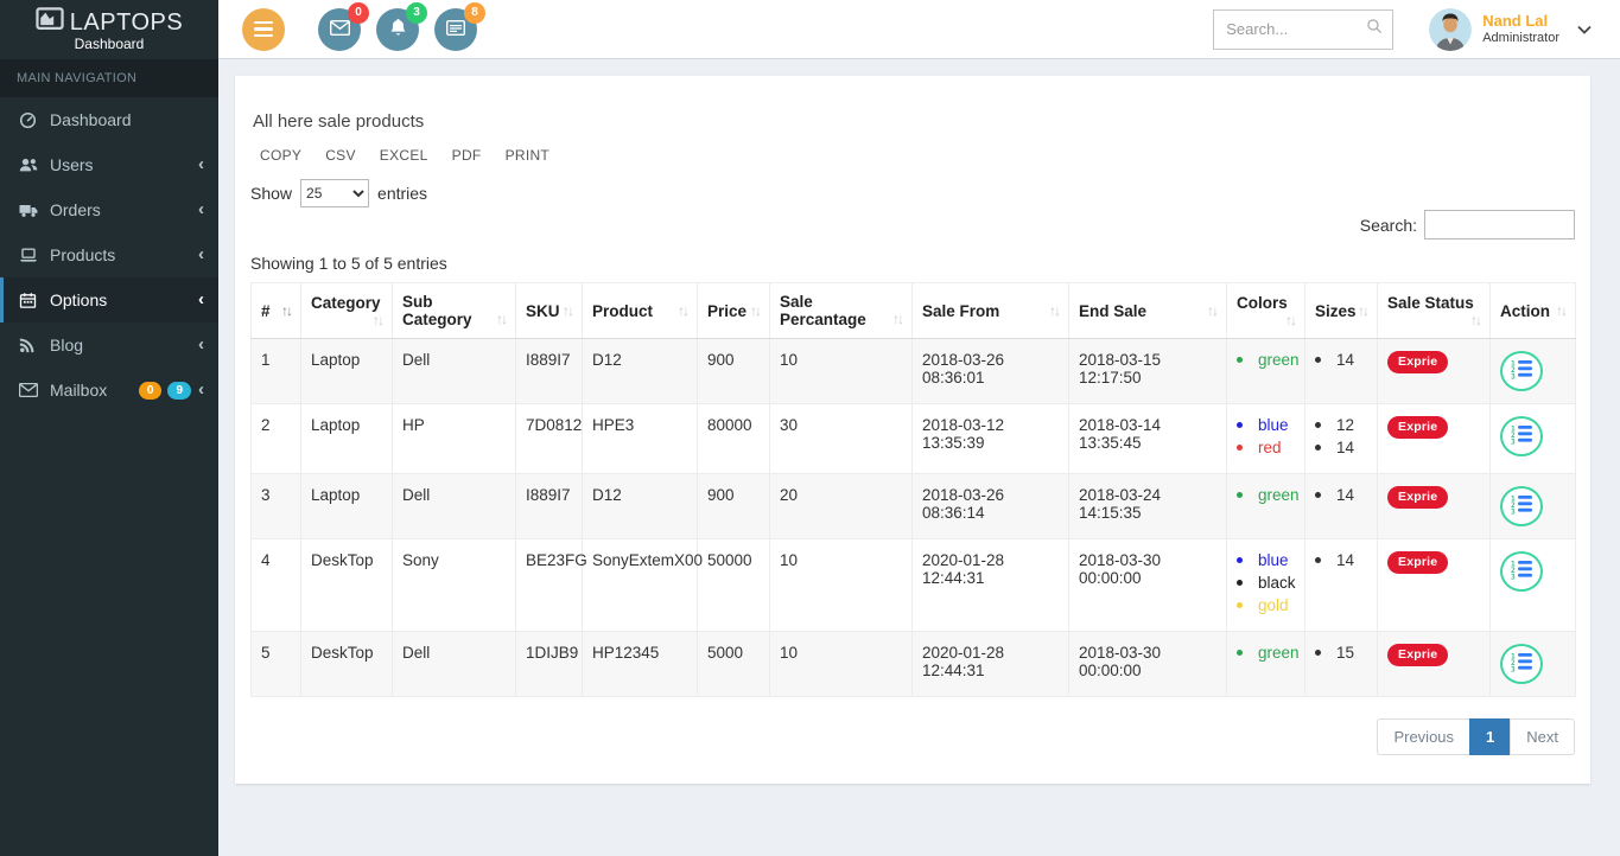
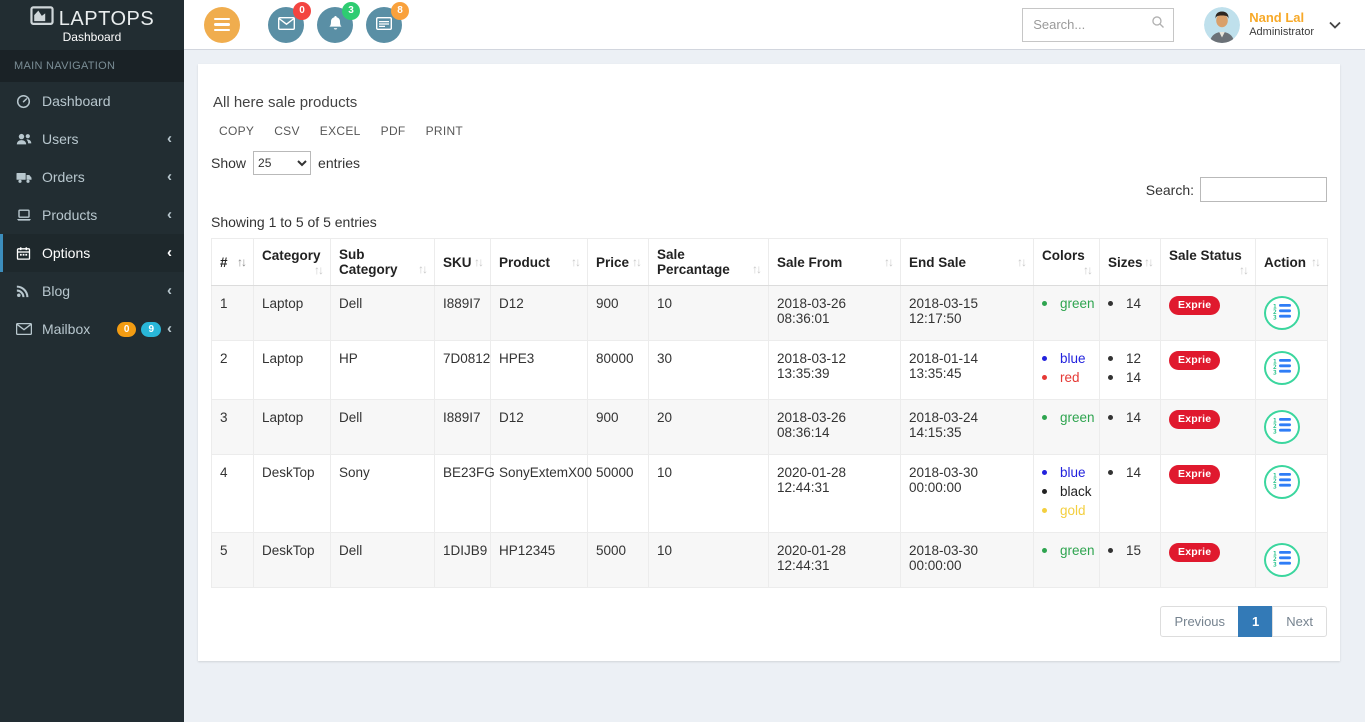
  LAPTOPS
  Dashboard
  0
  3
  8
  Search...
  Nand Lal
  Administrator
  MAIN NAVIGATION
  Dashboard
  Users
  ‹
  Orders
  ‹
  Products
  ‹
  Options
  ‹
  Blog
  ‹
  Mailbox
  0
  9
  ‹
  All here sale products
  COPY
  CSV
  EXCEL
  PDF
  PRINT
  Show
  25
  entries
  Search:
  Showing 1 to 5 of 5 entries
  # ↑↓	Category↑↓	Sub Category ↑↓	SKU ↑↓	Product ↑↓	Price ↑↓	Sale Percantage ↑↓	Sale From ↑↓	End Sale ↑↓	Colors↑↓	Sizes↑↓	Sale Status↑↓	Action ↑↓
  1	Laptop	Dell	I889I7	D12	900	10	2018-03-26 08:36:01	2018-03-15 12:17:50	green	14	Exprie
- 2	Laptop	HP	7D0812	HPE3	80000	30	2018-03-12 13:35:39	2018-03-14 13:35:45	bluered	1214	Exprie
+ 2	Laptop	HP	7D0812	HPE3	80000	30	2018-03-12 13:35:39	2018-01-14 13:35:45	bluered	1214	Exprie
  3	Laptop	Dell	I889I7	D12	900	20	2018-03-26 08:36:14	2018-03-24 14:15:35	green	14	Exprie
  4	DeskTop	Sony	BE23FG	SonyExtemX00	50000	10	2020-01-28 12:44:31	2018-03-30 00:00:00	blueblackgold	14	Exprie
  5	DeskTop	Dell	1DIJB9	HP12345	5000	10	2020-01-28 12:44:31	2018-03-30 00:00:00	green	15	Exprie
  Previous
  1
  Next
